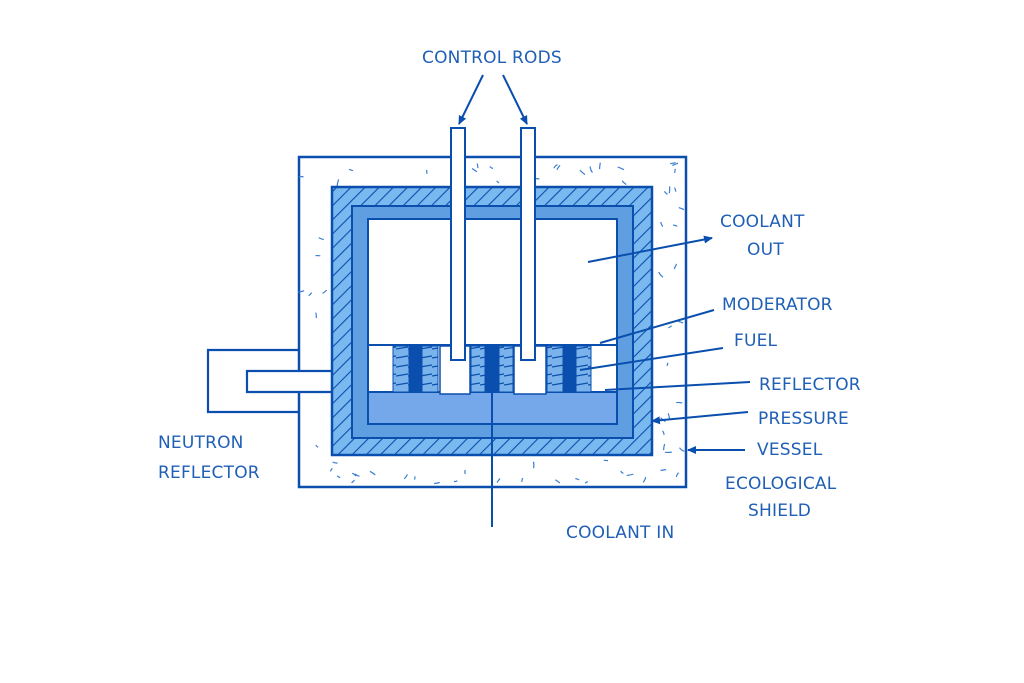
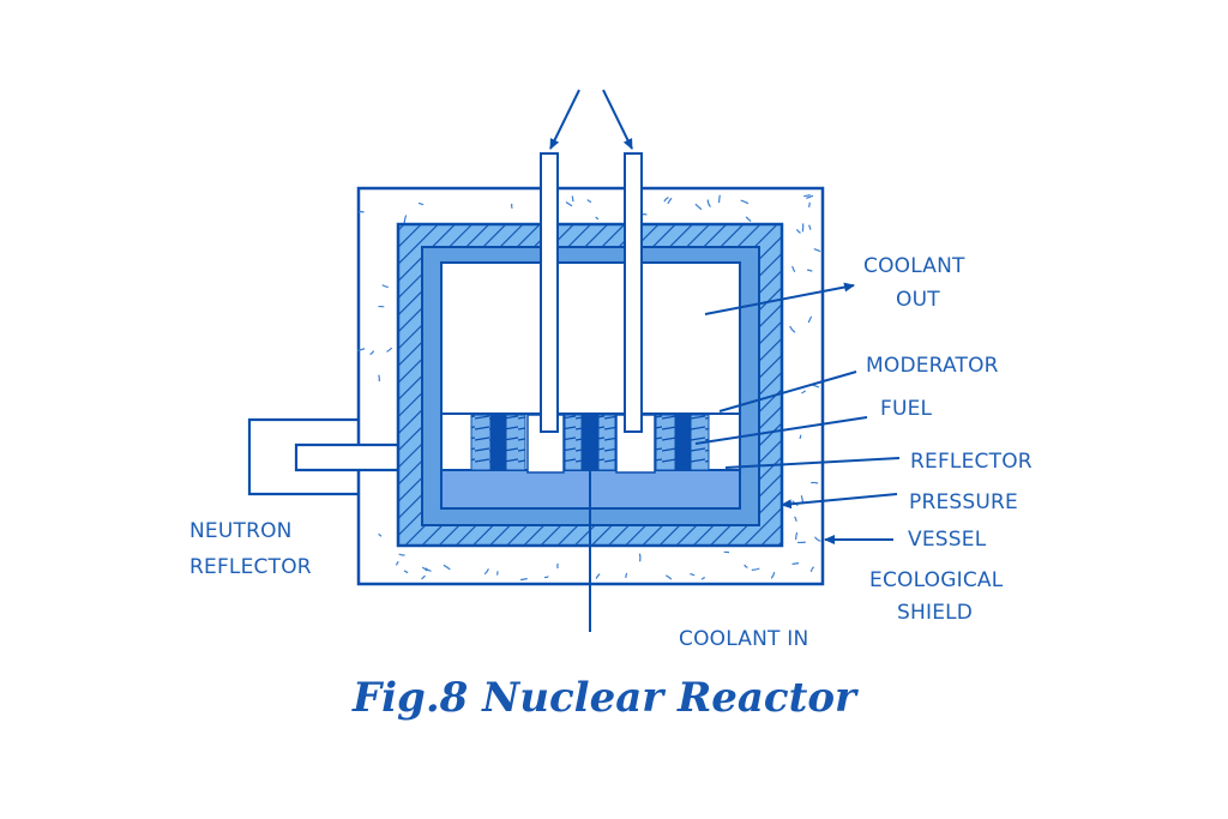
- CONTROL RODS
  COOLANT
  OUT
  MODERATOR
  FUEL
  REFLECTOR
  PRESSURE
  VESSEL
  EϹOLOGICAL
  SHIELD
  NEUTRON
  REFLECTOR
  COOLANT IN
+ Fig.8 Nuclear Reactor
